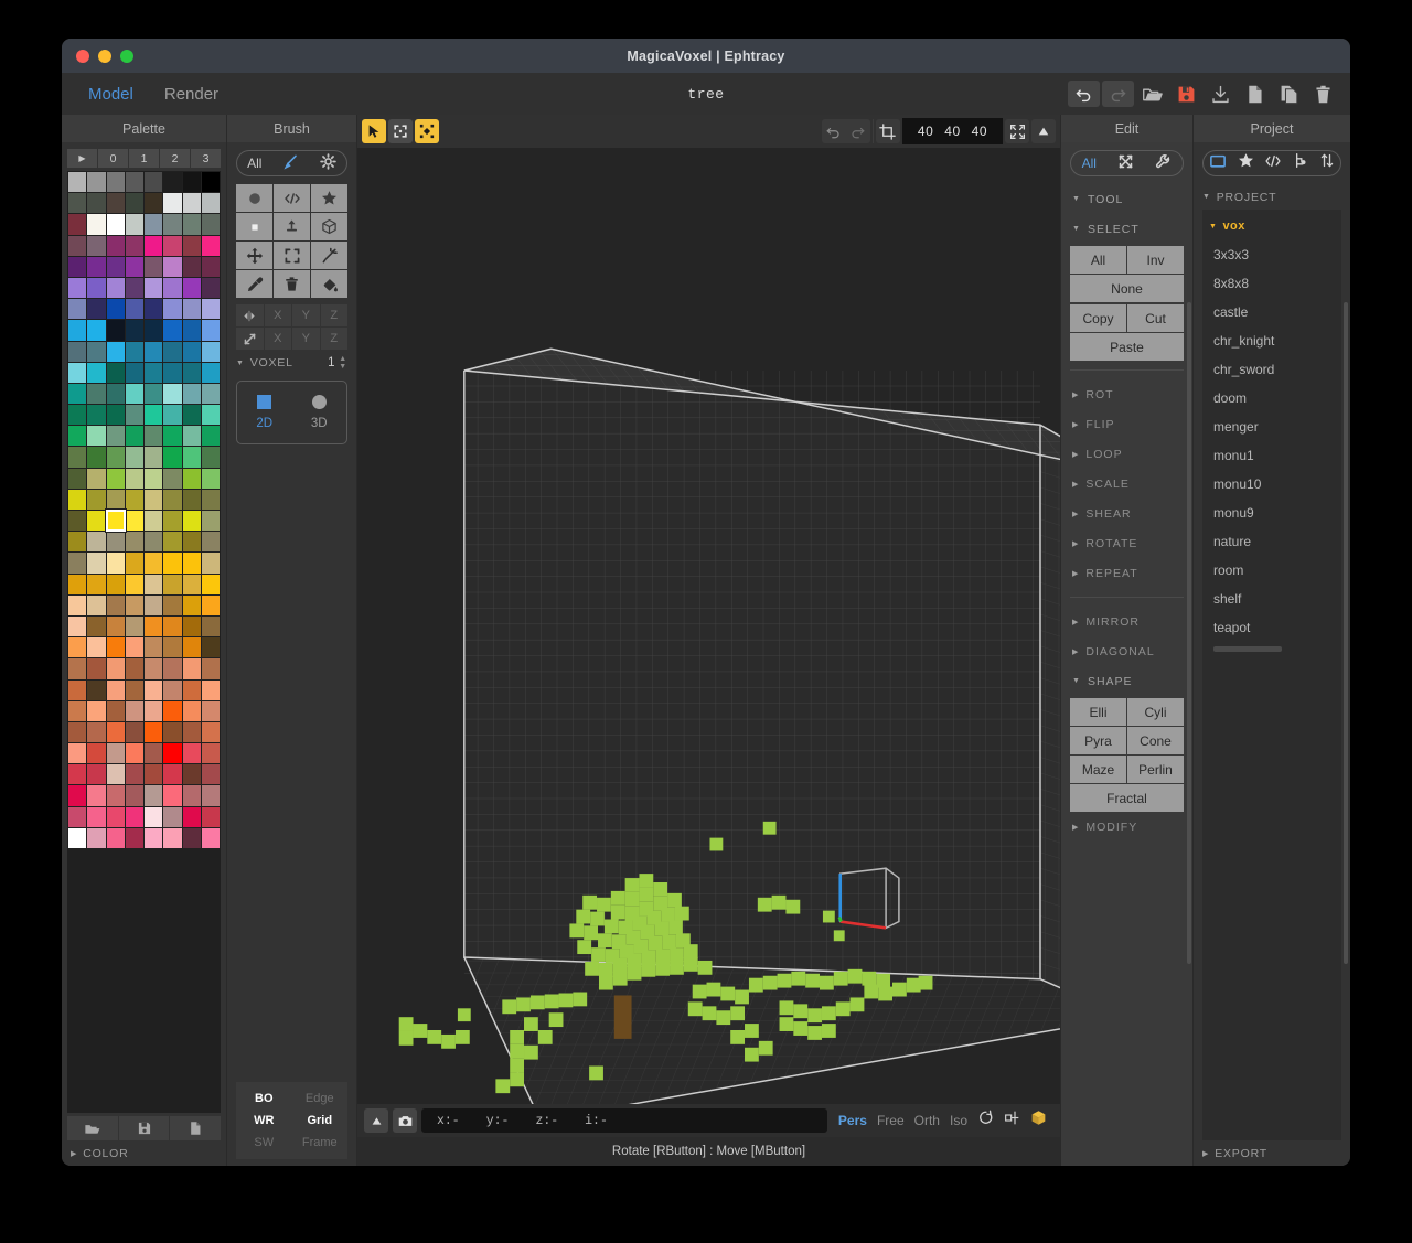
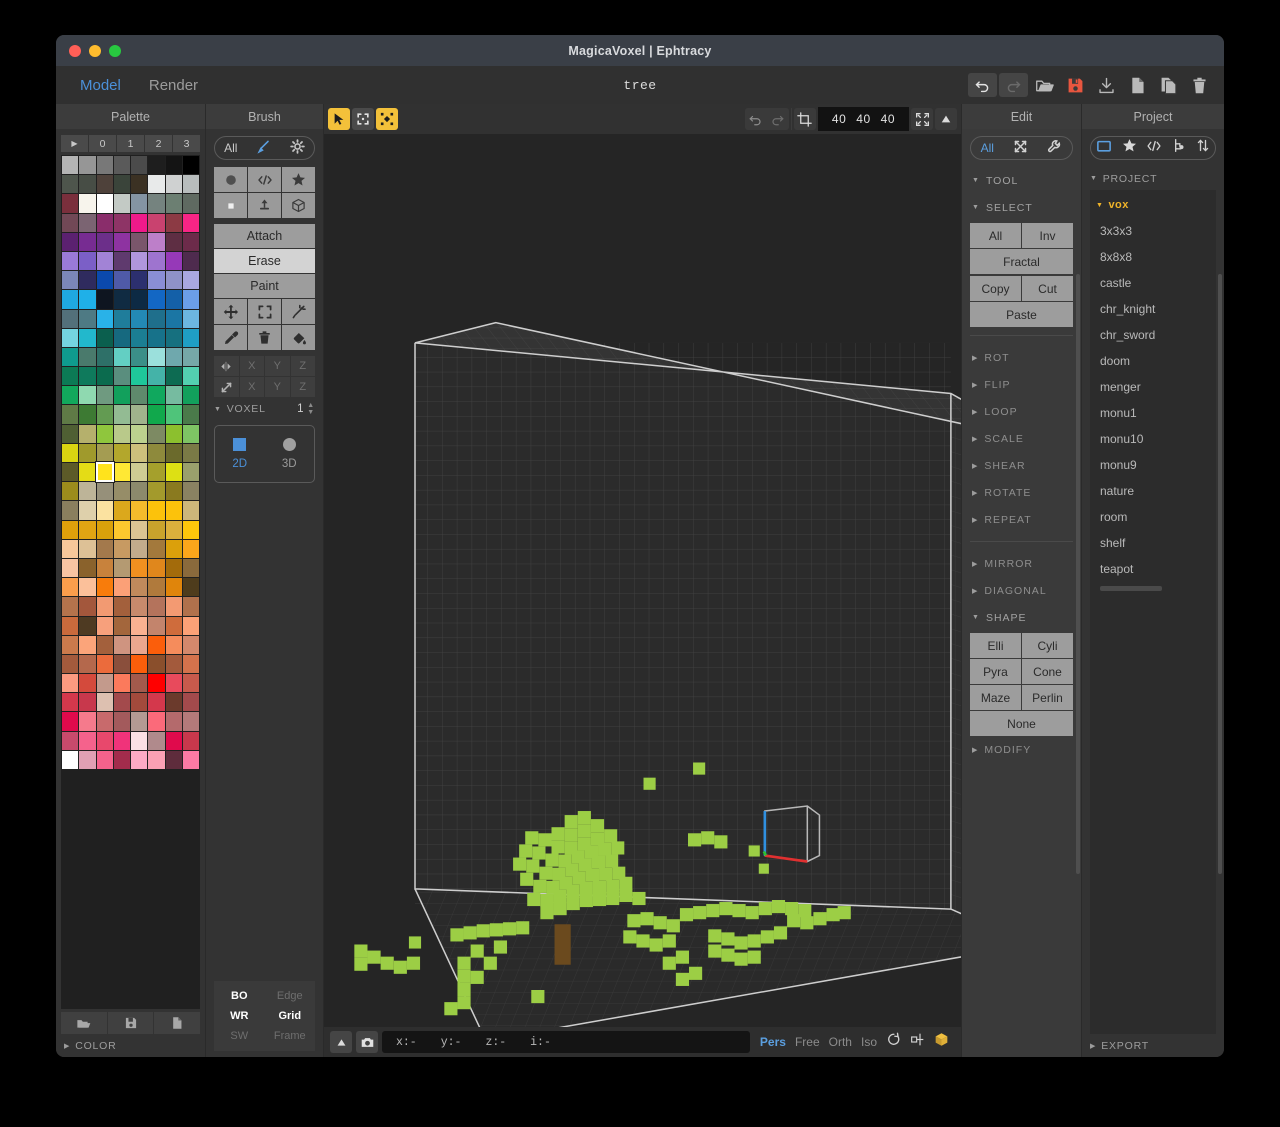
  MagicaVoxel | Ephtracy
  Model
  Render
  tree
  Palette
  ▶
  0
  1
  2
  3
  COLOR
  Brush
  All
+ Attach
+ Erase
+ Paint
  X
  Y
  Z
  X
  Y
  Z
  VOXEL
  1
  2D
  3D
  BO
  Edge
  WR
  Grid
  SW
  Frame
  40
  40
  40
  x:-
  y:-
  z:-
  i:-
  Pers
  Free
  Orth
  Iso
- Rotate [RButton] : Move [MButton]
  Edit
  All
  TOOL
  SELECT
  All
  Inv
- None
+ Fractal
  Copy
  Cut
  Paste
  ROT
  FLIP
  LOOP
  SCALE
  SHEAR
  ROTATE
  REPEAT
  MIRROR
  DIAGONAL
  SHAPE
  Elli
  Cyli
  Pyra
  Cone
  Maze
  Perlin
- Fractal
+ None
  MODIFY
  Project
  PROJECT
  vox
  3x3x3
  8x8x8
  castle
  chr_knight
  chr_sword
  doom
  menger
  monu1
  monu10
  monu9
  nature
  room
  shelf
  teapot
  EXPORT
